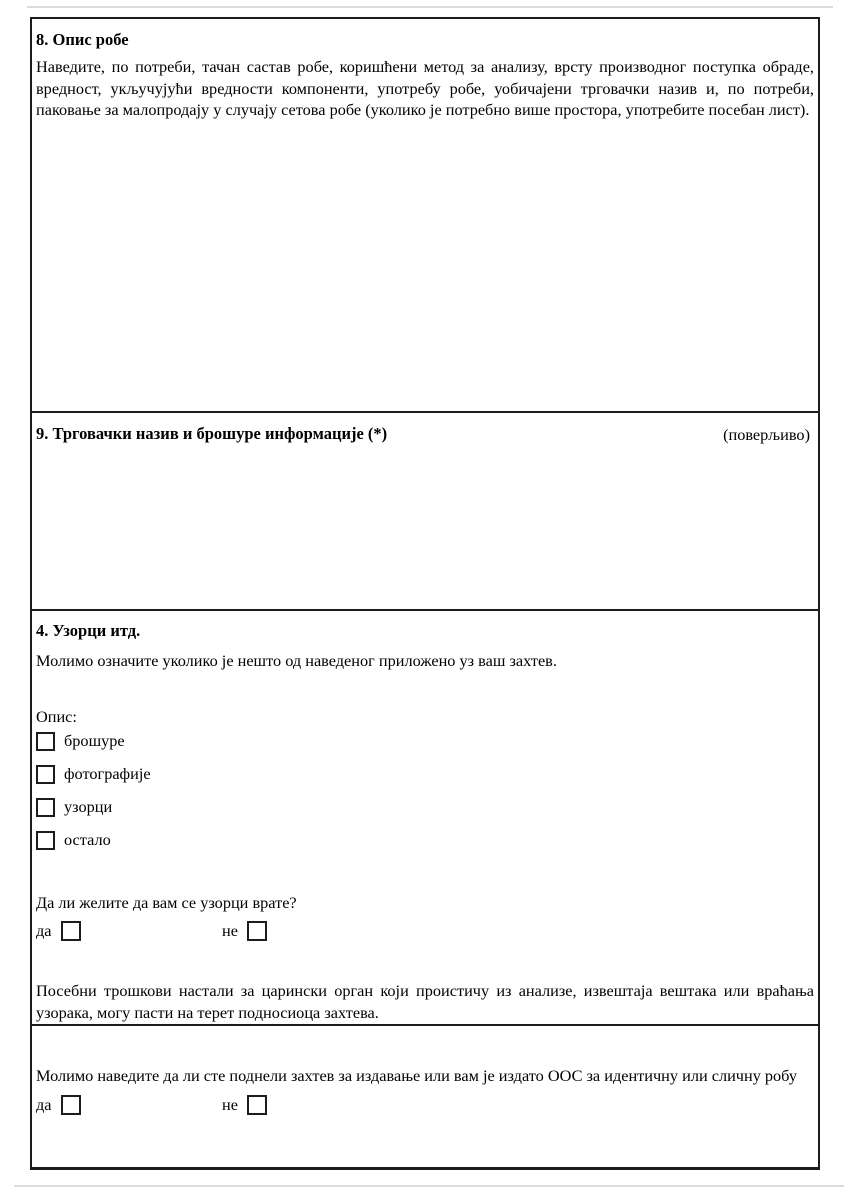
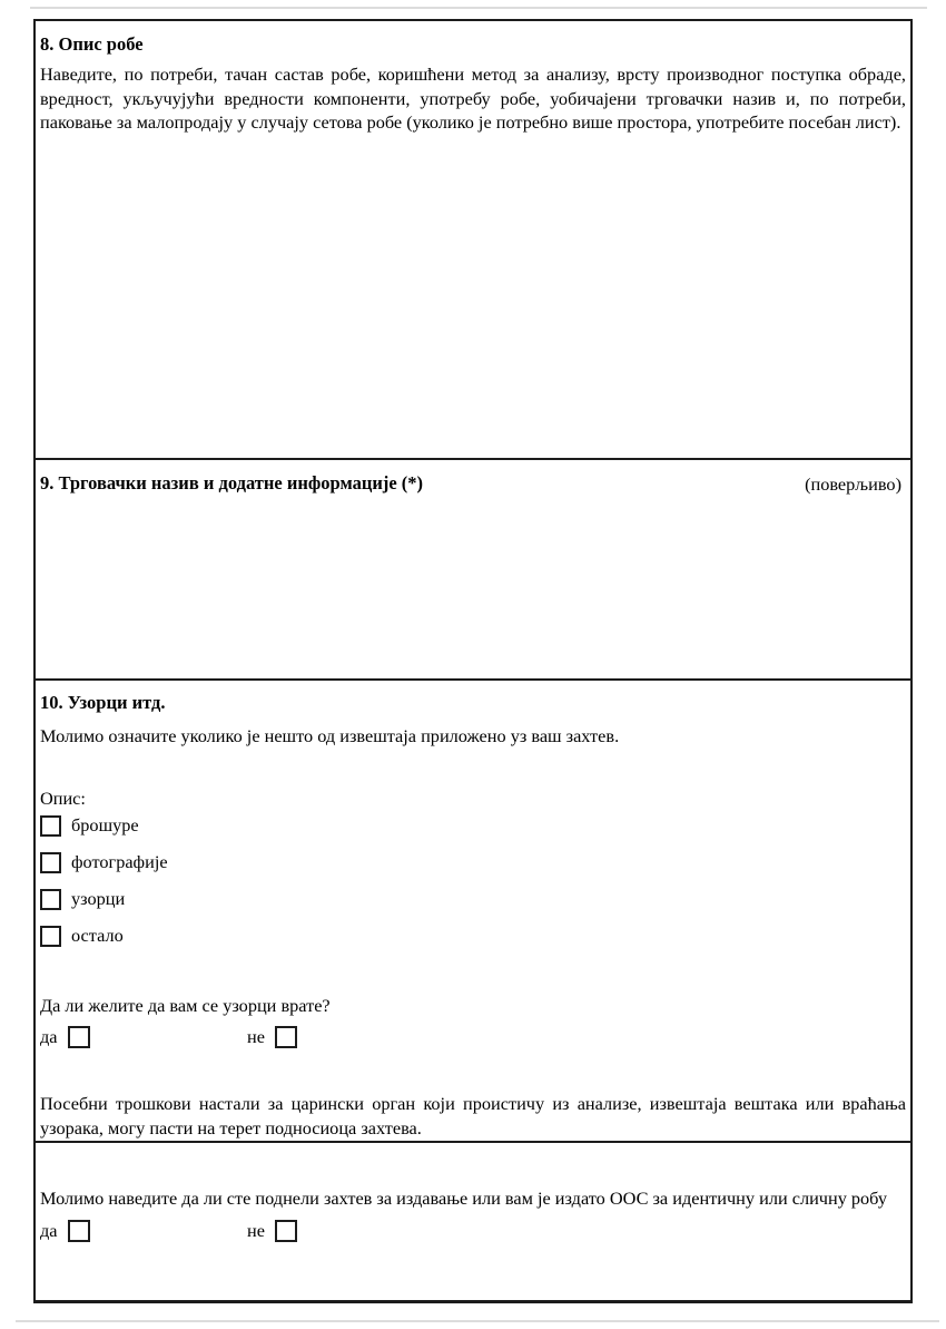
  8. Опис робе
  Наведите, по потреби, тачан састав робе, коришћени метод за анализу, врсту производног поступка обраде, вредност, укључујући вредности компоненти, употребу робе, уобичајени трговачки назив и, по потреби, паковање за малопродају у случају сетова робе (уколико је потребно више простора, употребите посебан лист).
- 9. Трговачки назив и брошуре информације (*)
+ 9. Трговачки назив и додатне информације (*)
  (поверљиво)
- 4. Узорци итд.
+ 10. Узорци итд.
- Молимо означите уколико је нешто од наведеног приложено уз ваш захтев.
+ Молимо означите уколико је нешто од извештаја приложено уз ваш захтев.
  Опис:
  брошуре
  фотографије
  узорци
  остало
  Да ли желите да вам се узорци врате?
  да
  не
  Посебни трошкови настали за царински орган који проистичу из анализе, извештаја вештака или враћања узорака, могу пасти на терет подносиоца захтева.
  Молимо наведите да ли сте поднели захтев за издавање или вам је издато ООС за идентичну или сличну робу
  да
  не
